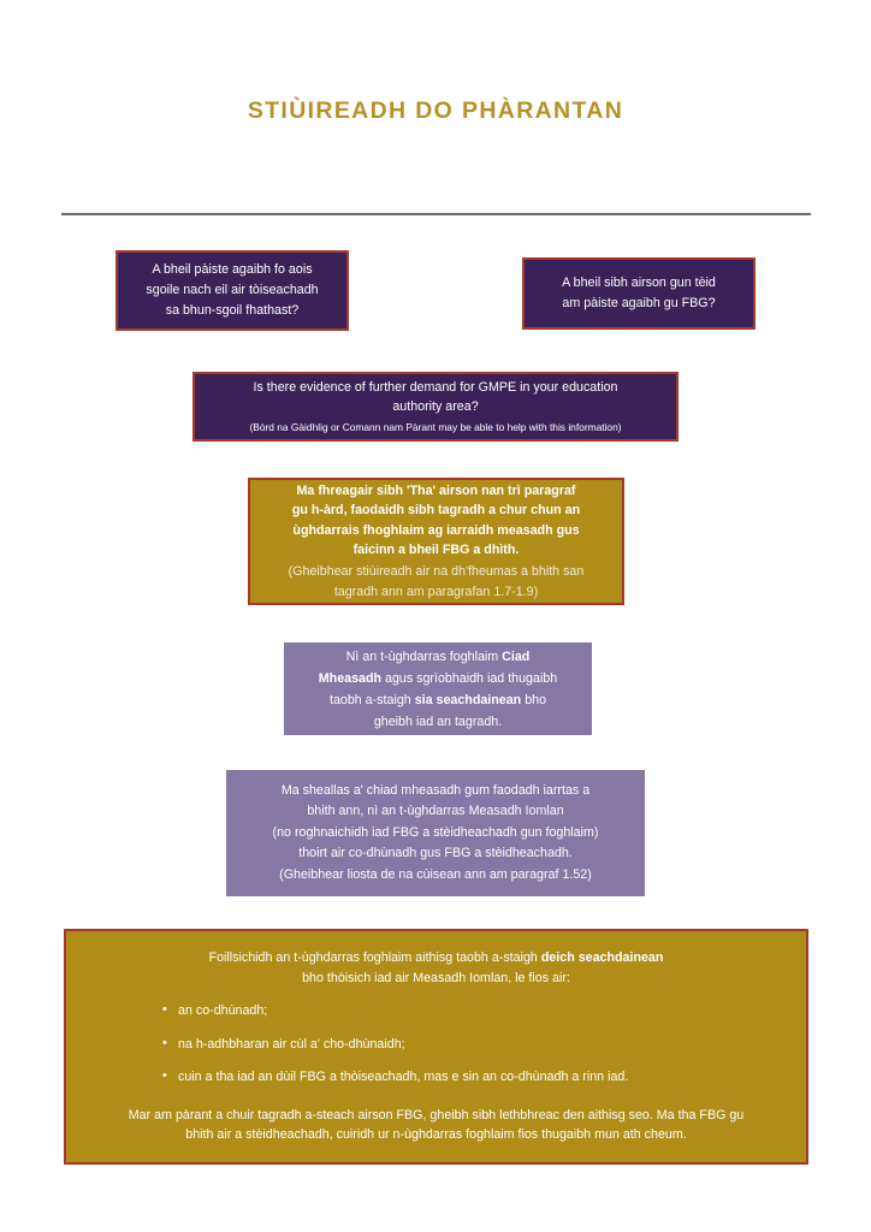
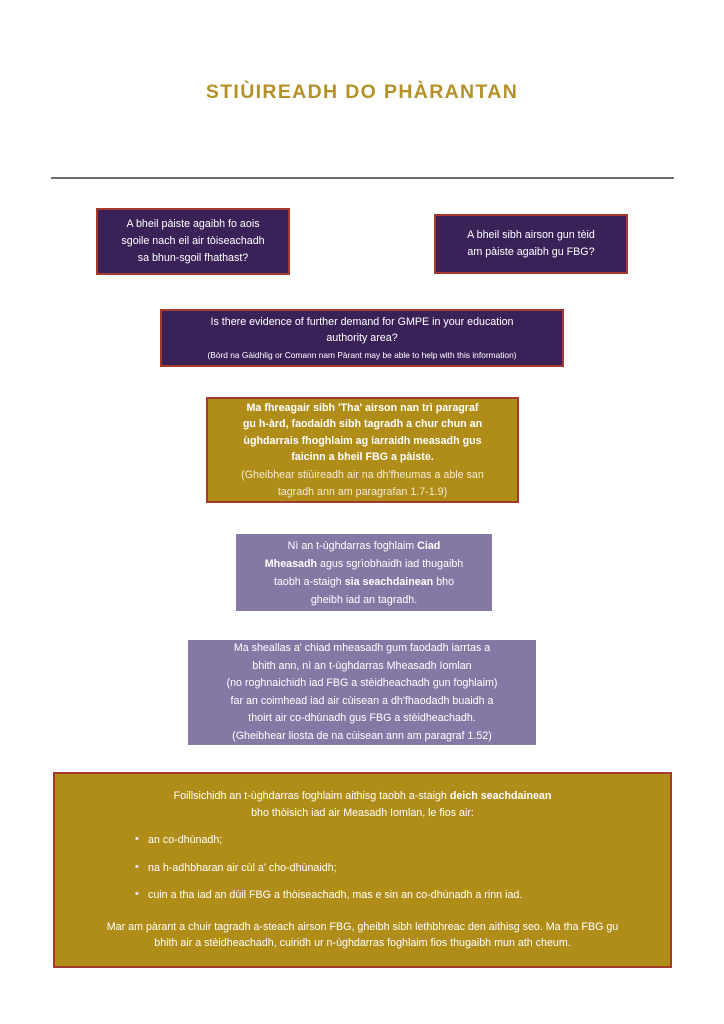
  STIÙIREADH DO PHÀRANTAN
  A bheil pàiste agaibh fo aois
  sgoile nach eil air tòiseachadh
  sa bhun-sgoil fhathast?
  A bheil sibh airson gun tèid
  am pàiste agaibh gu FBG?
  Is there evidence of further demand for GMPE in your education
  authority area?
  (Bòrd na Gàidhlig or Comann nam Pàrant may be able to help with this information)
  Ma fhreagair sibh 'Tha' airson nan trì paragraf
  gu h-àrd, faodaidh sibh tagradh a chur chun an
  ùghdarrais fhoghlaim ag iarraidh measadh gus
- faicinn a bheil FBG a dhìth.
+ faicinn a bheil FBG a pàiste.
- (Gheibhear stiùireadh air na dh'fheumas a bhith san
+ (Gheibhear stiùireadh air na dh'fheumas a able san
  tagradh ann am paragrafan 1.7-1.9)
  Nì an t-ùghdarras foghlaim Ciad
  Mheasadh agus sgrìobhaidh iad thugaibh
  taobh a-staigh sia seachdainean bho
  gheibh iad an tagradh.
  Ma sheallas a' chiad mheasadh gum faodadh iarrtas a
- bhith ann, nì an t-ùghdarras Measadh Iomlan
+ bhith ann, nì an t-ùghdarras Mheasadh Iomlan
  (no roghnaichidh iad FBG a stèidheachadh gun foghlaim)
+ far an coimhead iad air cùisean a dh'fhaodadh buaidh a
  thoirt air co-dhùnadh gus FBG a stèidheachadh.
  (Gheibhear liosta de na cùisean ann am paragraf 1.52)
  Foillsichidh an t-ùghdarras foghlaim aithisg taobh a-staigh deich seachdainean
  bho thòisich iad air Measadh Iomlan, le fios air:
  an co-dhùnadh;
  na h-adhbharan air cùl a' cho-dhùnaidh;
  cuin a tha iad an dùil FBG a thòiseachadh, mas e sin an co-dhùnadh a rinn iad.
  Mar am pàrant a chuir tagradh a-steach airson FBG, gheibh sibh lethbhreac den aithisg seo. Ma tha FBG gu
  bhith air a stèidheachadh, cuiridh ur n-ùghdarras foghlaim fios thugaibh mun ath cheum.
